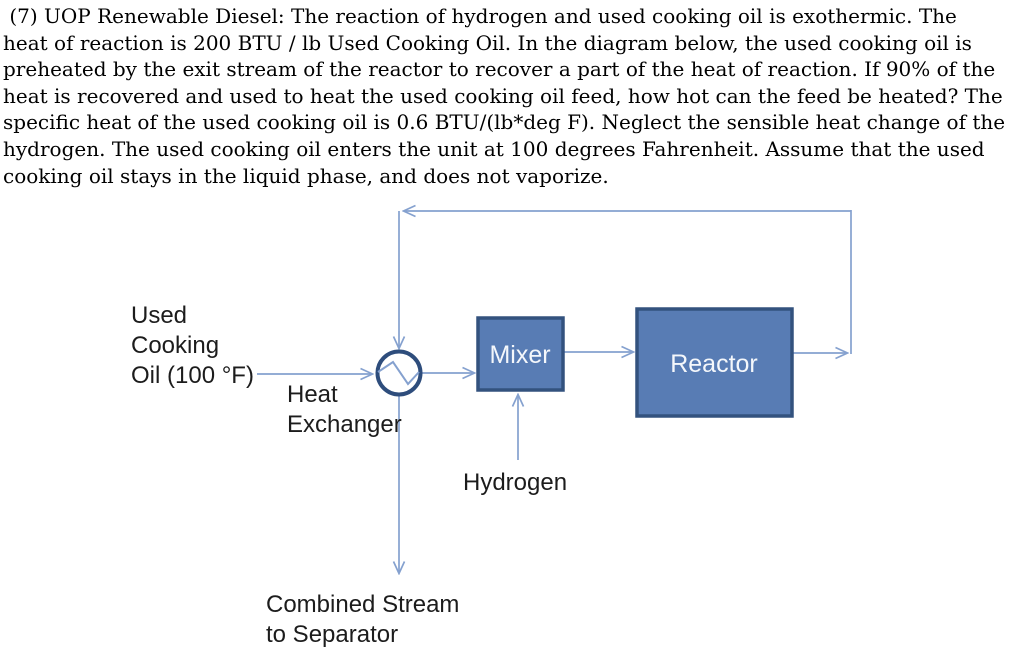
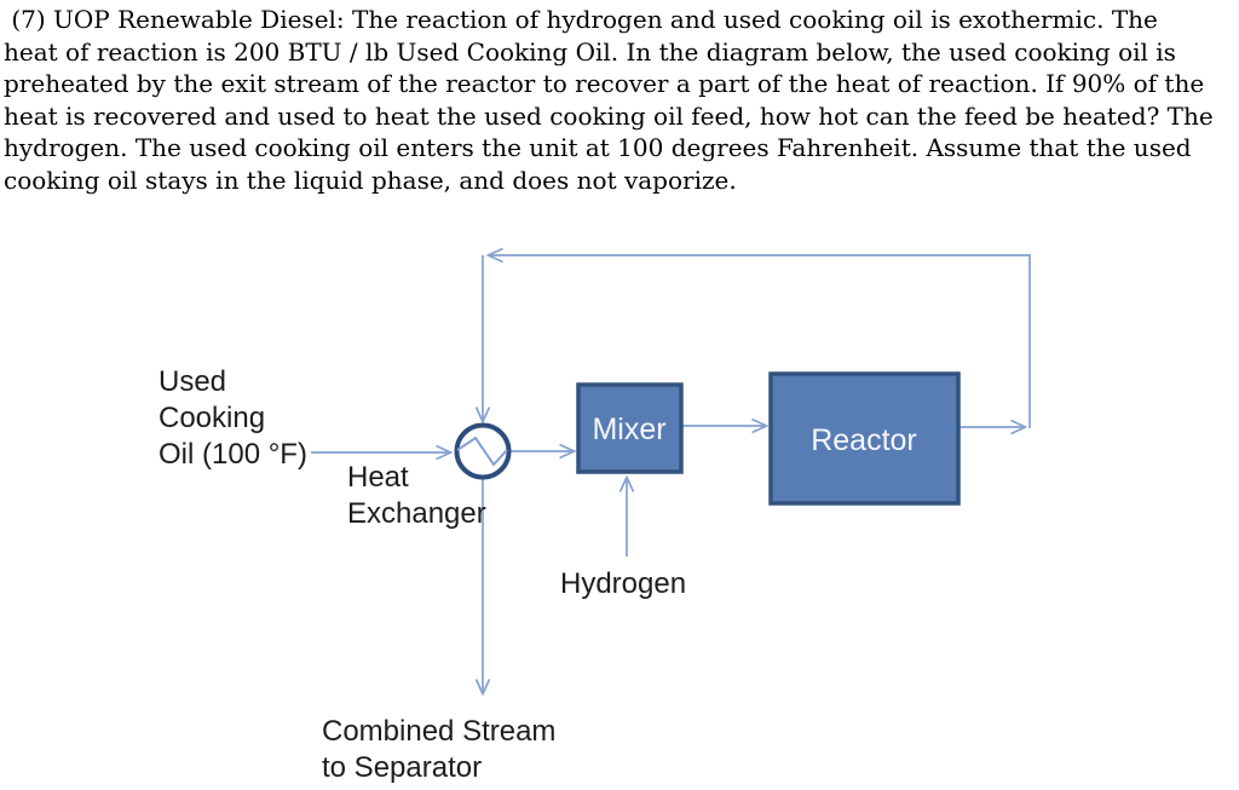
  (7) UOP Renewable Diesel: The reaction of hydrogen and used cooking oil is exothermic. The
  heat of reaction is 200 BTU / lb Used Cooking Oil. In the diagram below, the used cooking oil is
  preheated by the exit stream of the reactor to recover a part of the heat of reaction. If 90% of the
  heat is recovered and used to heat the used cooking oil feed, how hot can the feed be heated? The
- specific heat of the used cooking oil is 0.6 BTU/(lb*deg F). Neglect the sensible heat change of the
  hydrogen. The used cooking oil enters the unit at 100 degrees Fahrenheit. Assume that the used
  cooking oil stays in the liquid phase, and does not vaporize.
  Mixer
  Reactor
  Used
  Cooking
  Oil (100 °F)
  Heat
  Exchanger
  Hydrogen
  Combined Stream
  to Separator
